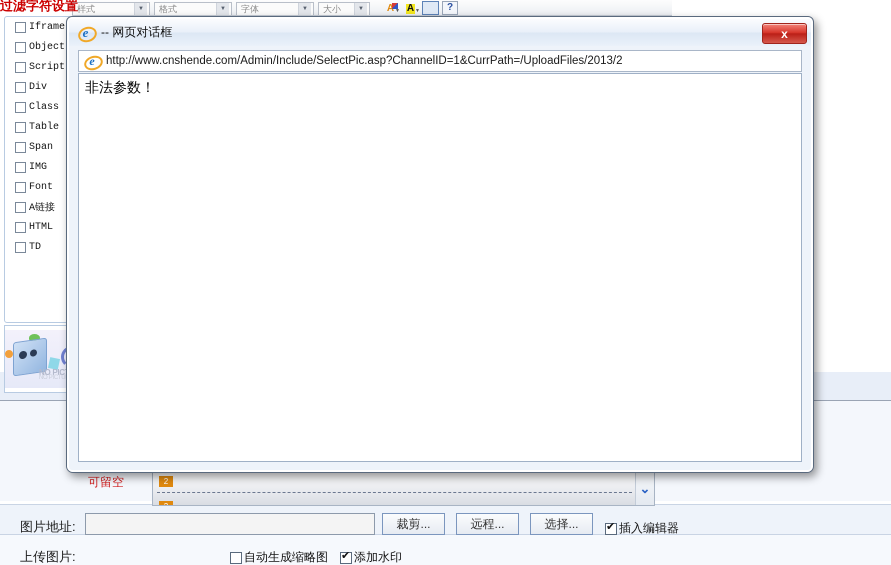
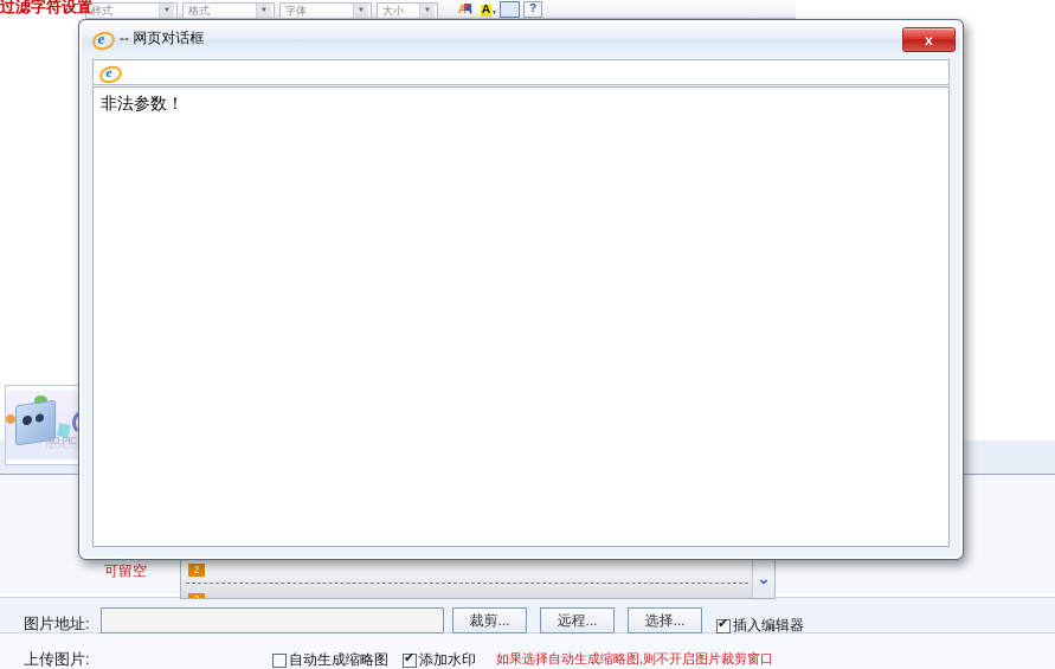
  样式
  格式
  字体
  大小
  A
  A
  ?
  过滤字符设置
- Iframe
- Object
- Script
- Div
- Class
- Table
- Span
- IMG
- Font
- A链接
- HTML
- TD
  可留空
  2
  ⌄
  图片地址:
  裁剪...
  远程...
  选择...
  插入编辑器
  上传图片:
  自动生成缩略图
  添加水印
+ 如果选择自动生成缩略图,则不开启图片裁剪窗口
  e
  -- 网页对话框
  x
  e
- http://www.cnshende.com/Admin/Include/SelectPic.asp?ChannelID=1&CurrPath=/UploadFiles/2013/2
  非法参数！
